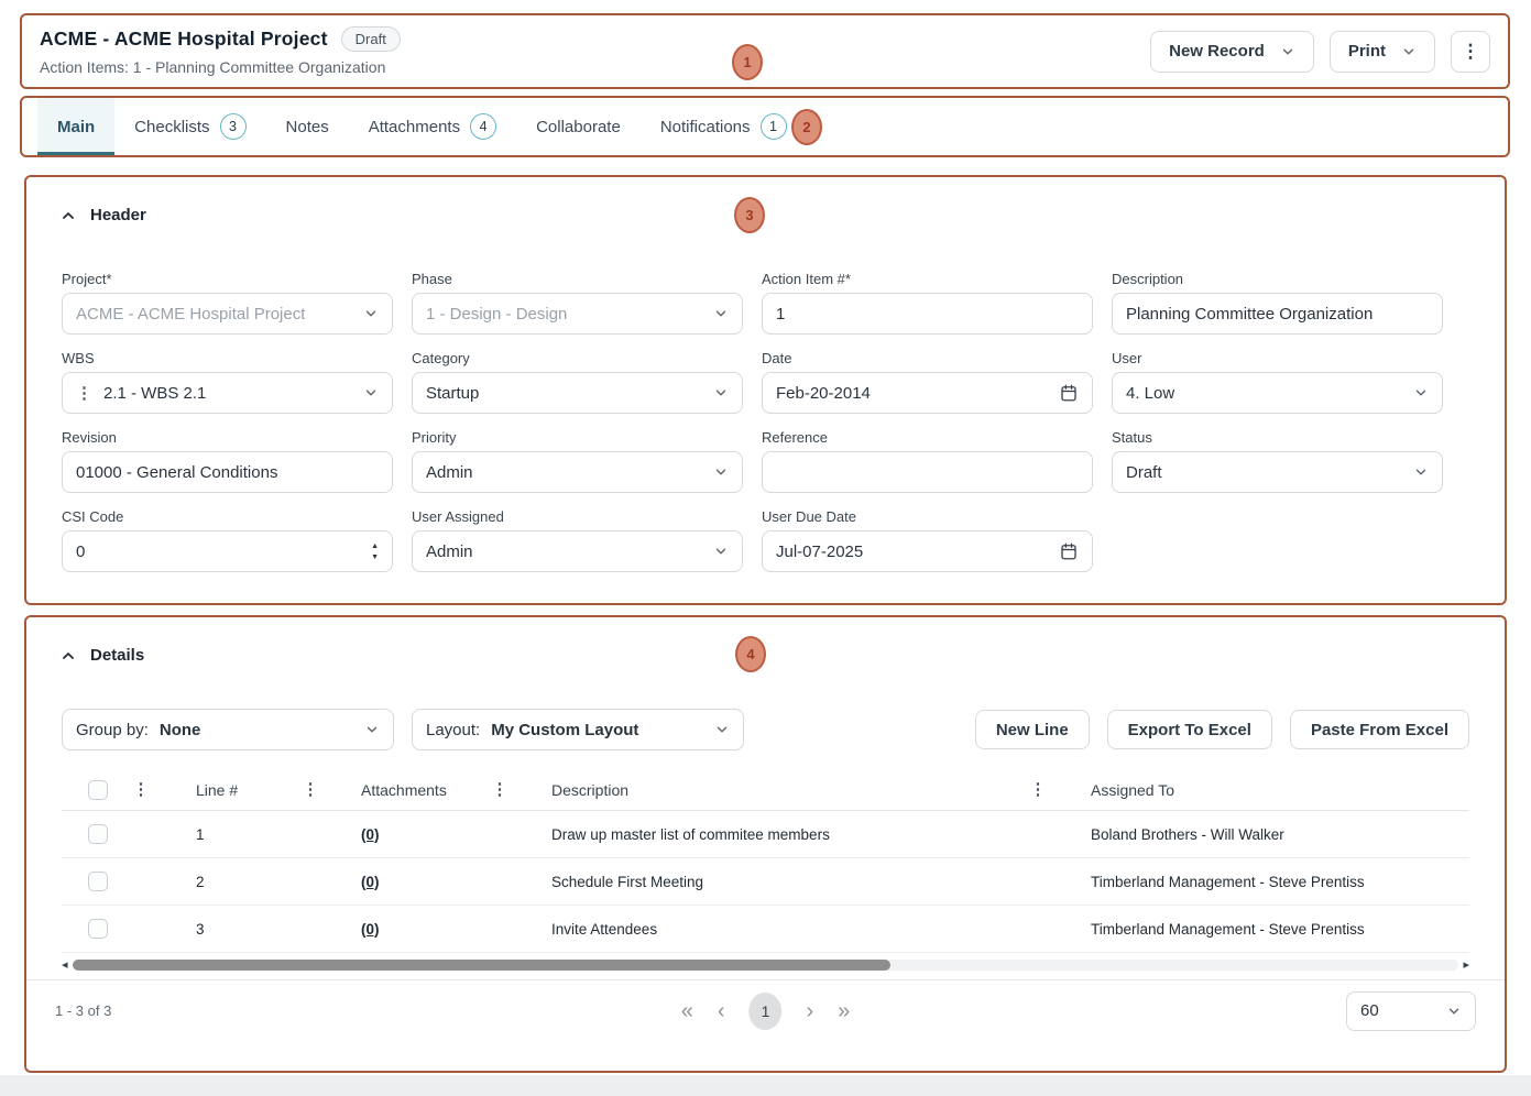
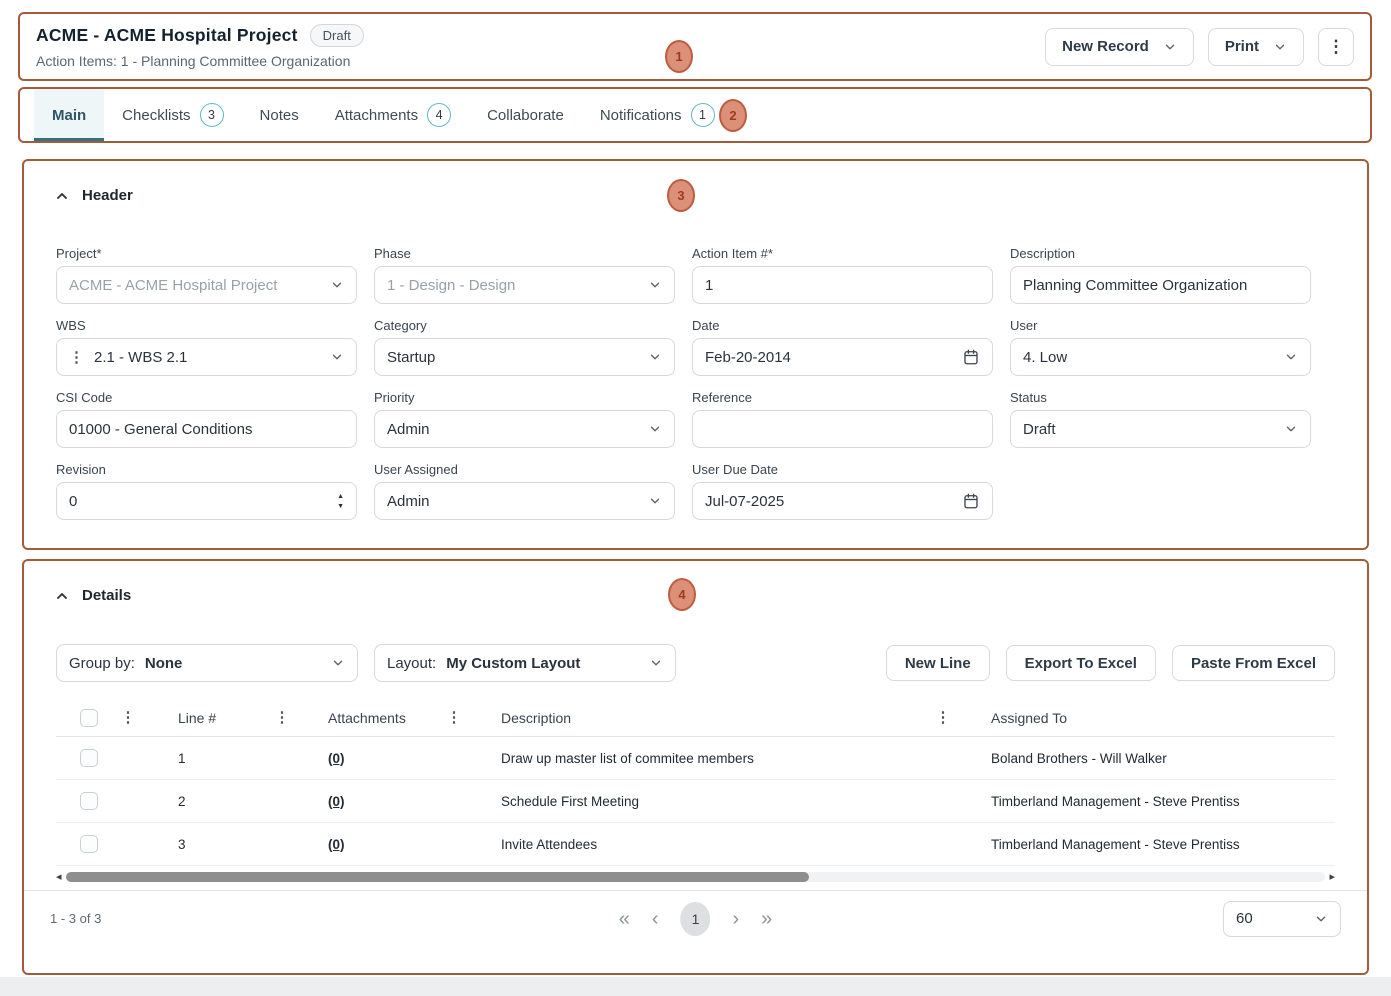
  ACME - ACME Hospital Project
  Draft
  Action Items: 1 - Planning Committee Organization
  New Record
  Print
  ⋮
  1
  Main
  Checklists
  3
  Notes
  Attachments
  4
  Collaborate
  Notifications
  1
  2
  Header
  3
  Project*
  ACME - ACME Hospital Project
  Phase
  1 - Design - Design
  Action Item #*
  1
  Description
  Planning Committee Organization
  WBS
  ⋮
  2.1 - WBS 2.1
  Category
  Startup
  Date
  Feb-20-2014
  User
  4. Low
- Revision
+ CSI Code
  01000 - General Conditions
  Priority
  Admin
  Reference
  Status
  Draft
- CSI Code
+ Revision
  0
  User Assigned
  Admin
  User Due Date
  Jul-07-2025
  Details
  4
  Group by:
  None
  Layout:
  My Custom Layout
  New Line
  Export To Excel
  Paste From Excel
  ⋮
  Line #
  ⋮
  Attachments
  ⋮
  Description
  ⋮
  Assigned To
  1
  (0)
  Draw up master list of commitee members
  Boland Brothers - Will Walker
  2
  (0)
  Schedule First Meeting
  Timberland Management - Steve Prentiss
  3
  (0)
  Invite Attendees
  Timberland Management - Steve Prentiss
  ◂
  ▸
  1 - 3 of 3
  «
  ‹
  1
  ›
  »
  60
